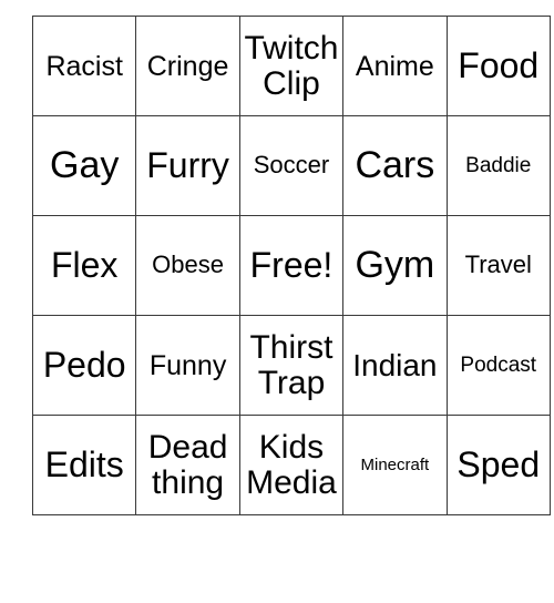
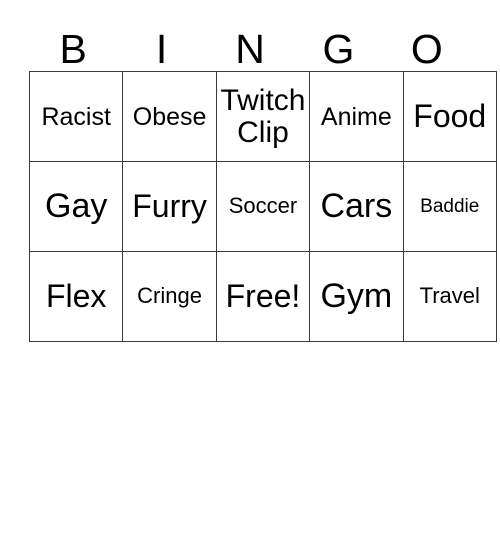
+ B
+ I
+ N
+ G
+ O
- Racist	Cringe	Twitch Clip	Anime	Food
+ Racist	Obese	Twitch Clip	Anime	Food
  Gay	Furry	Soccer	Cars	Baddie
- Flex	Obese	Free!	Gym	Travel
+ Flex	Cringe	Free!	Gym	Travel
- Pedo	Funny	Thirst Trap	Indian	Podcast
- Edits	Dead thing	Kids Media	Minecraft	Sped
